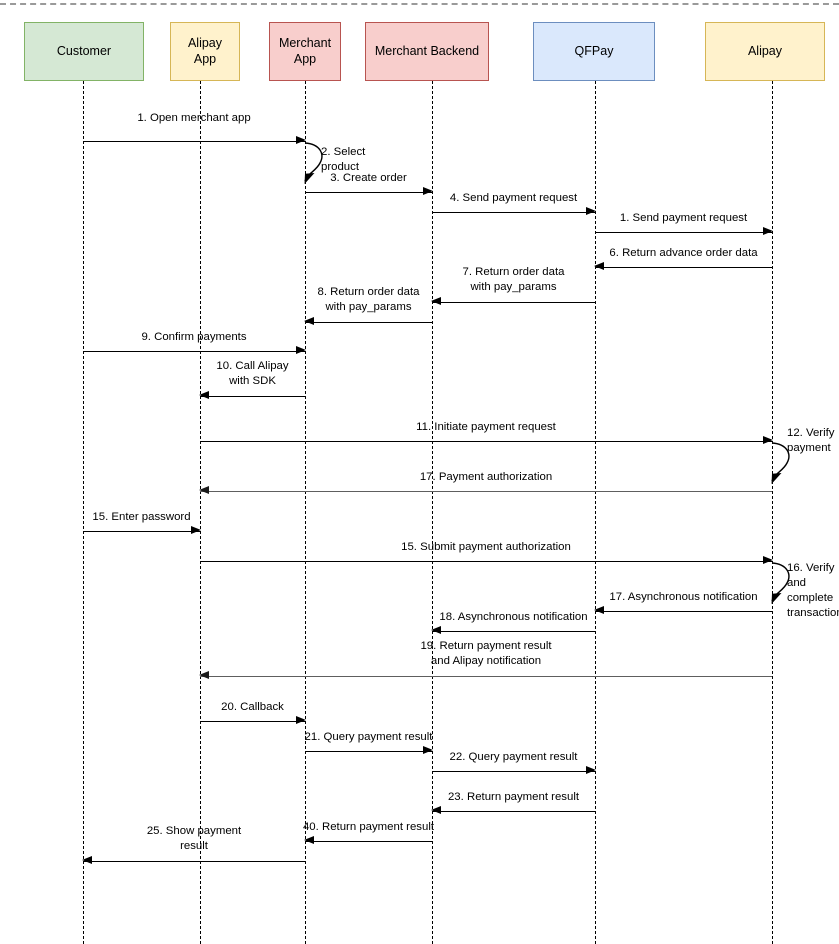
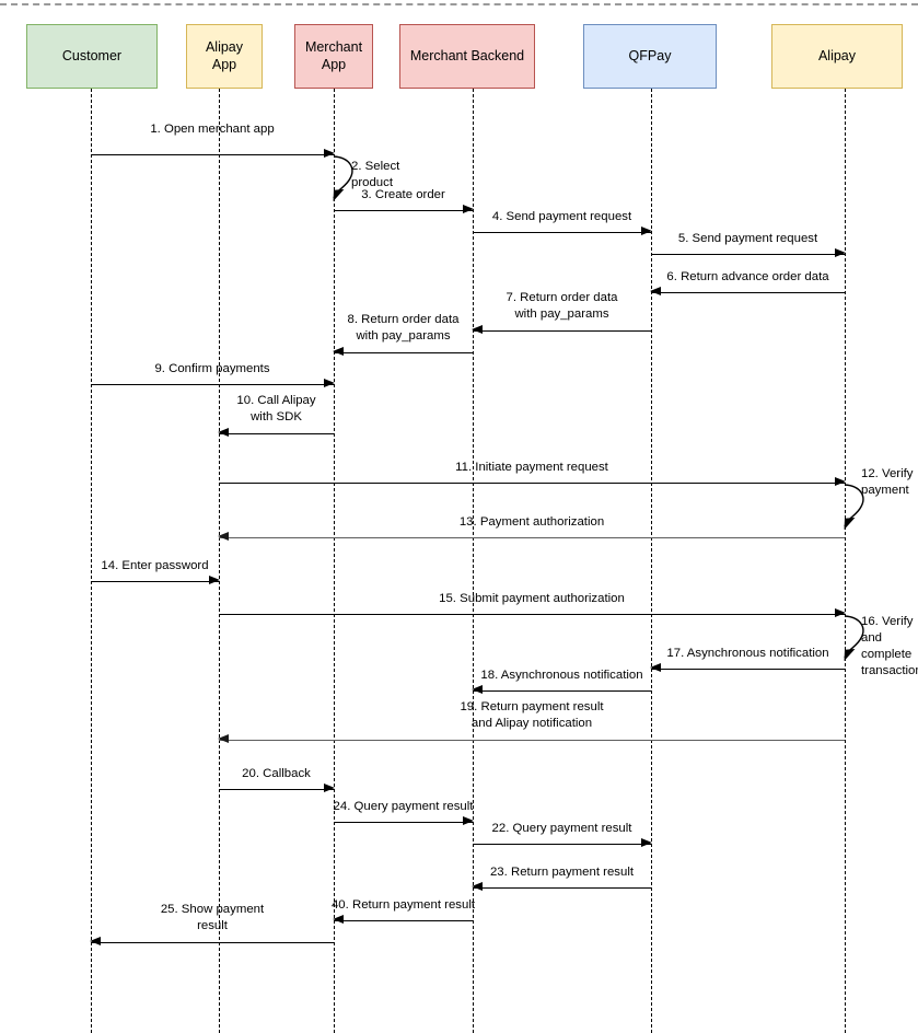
  Customer
  Alipay
  App
  Merchant
  App
  Merchant Backend
  QFPay
  Alipay
  1. Open merchant app
  2. Select product
  3. Create order
  4. Send payment request
- 1. Send payment request
+ 5. Send payment request
  6. Return advance order data
  7. Return order data
  with pay_params
  8. Return order data
  with pay_params
  9. Confirm payments
  10. Call Alipay
  with SDK
  11. Initiate payment request
  12. Verify
  payment
- 17. Payment authorization
+ 13. Payment authorization
- 15. Enter password
+ 14. Enter password
  15. Submit payment authorization
  16. Verify
  and
  complete
  transactio
  17. Asynchronous notification
  18. Asynchronous notification
  19. Return payment result
  and Alipay notification
  20. Callback
- 21. Query payment result
+ 24. Query payment result
  22. Query payment result
  23. Return payment result
  40. Return payment result
  25. Show payment
  result
